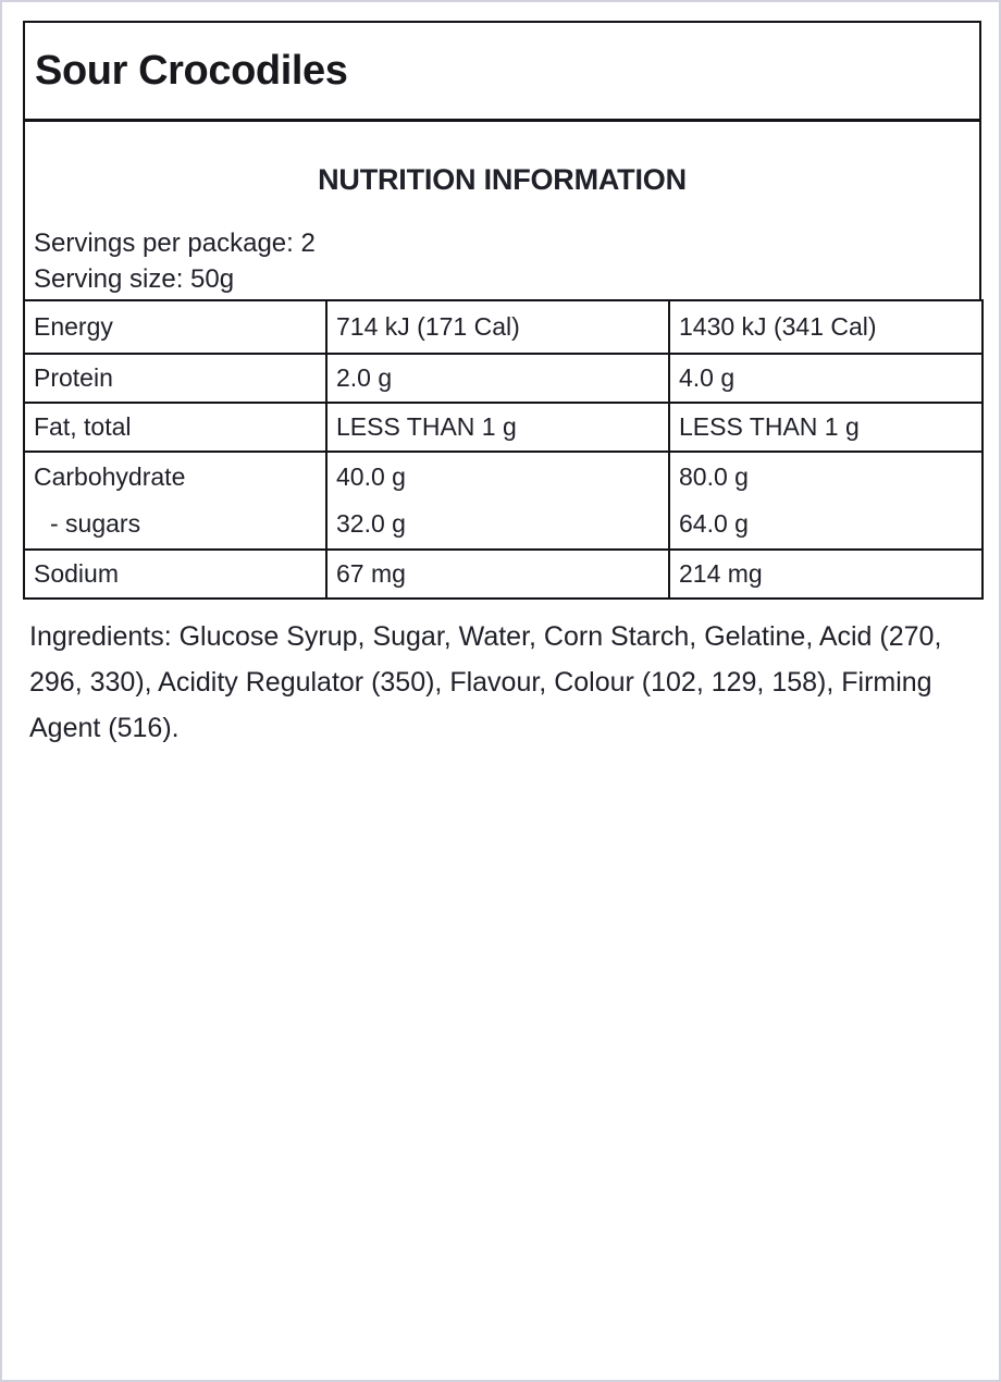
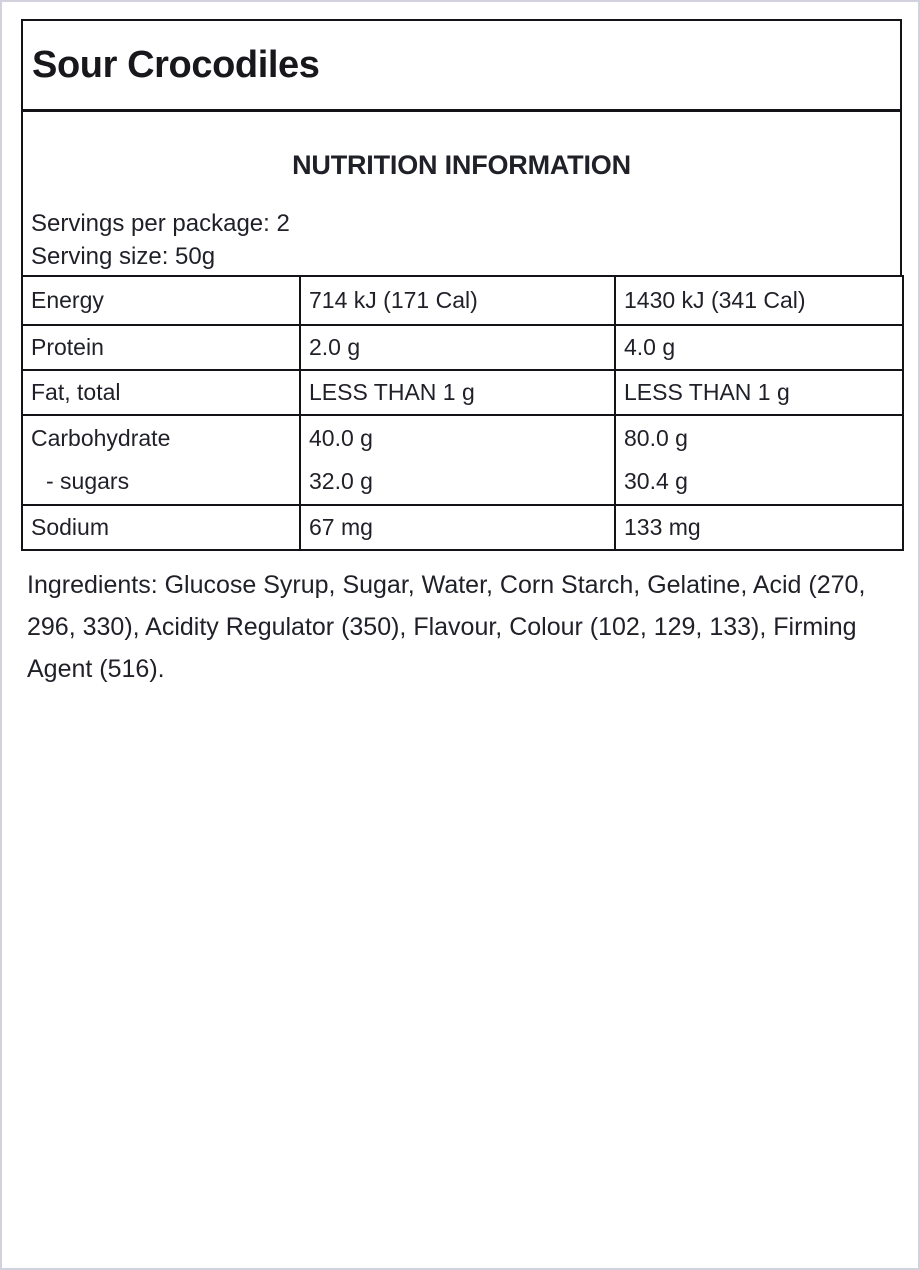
  Sour Crocodiles
  NUTRITION INFORMATION
  Servings per package: 2
  Serving size: 50g
  Energy	714 kJ (171 Cal)	1430 kJ (341 Cal)
  Protein	2.0 g	4.0 g
  Fat, total	LESS THAN 1 g	LESS THAN 1 g
- Carbohydrate - sugars	40.0 g 32.0 g	80.0 g 64.0 g
+ Carbohydrate - sugars	40.0 g 32.0 g	80.0 g 30.4 g
- Sodium	67 mg	214 mg
+ Sodium	67 mg	133 mg
- Ingredients: Glucose Syrup, Sugar, Water, Corn Starch, Gelatine, Acid (270, 296, 330), Acidity Regulator (350), Flavour, Colour (102, 129, 158), Firming Agent (516).
+ Ingredients: Glucose Syrup, Sugar, Water, Corn Starch, Gelatine, Acid (270, 296, 330), Acidity Regulator (350), Flavour, Colour (102, 129, 133), Firming Agent (516).
